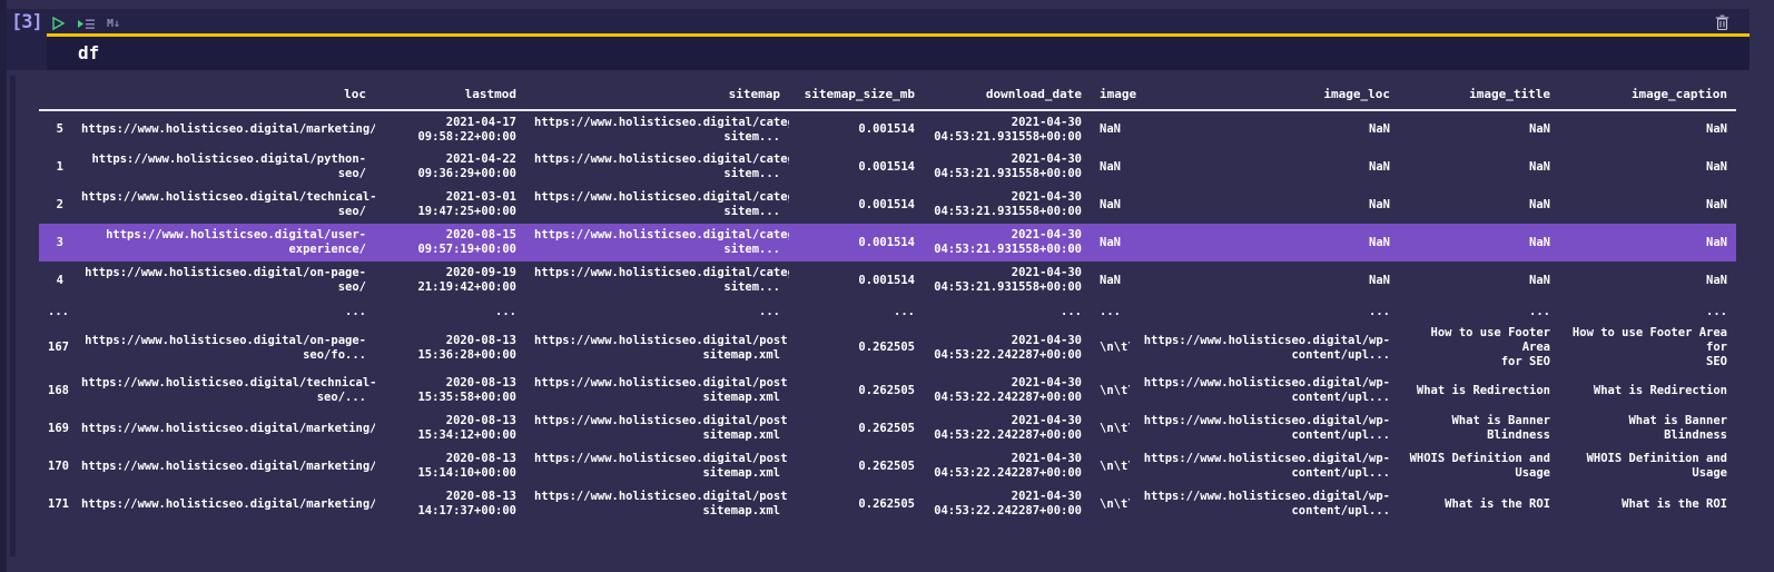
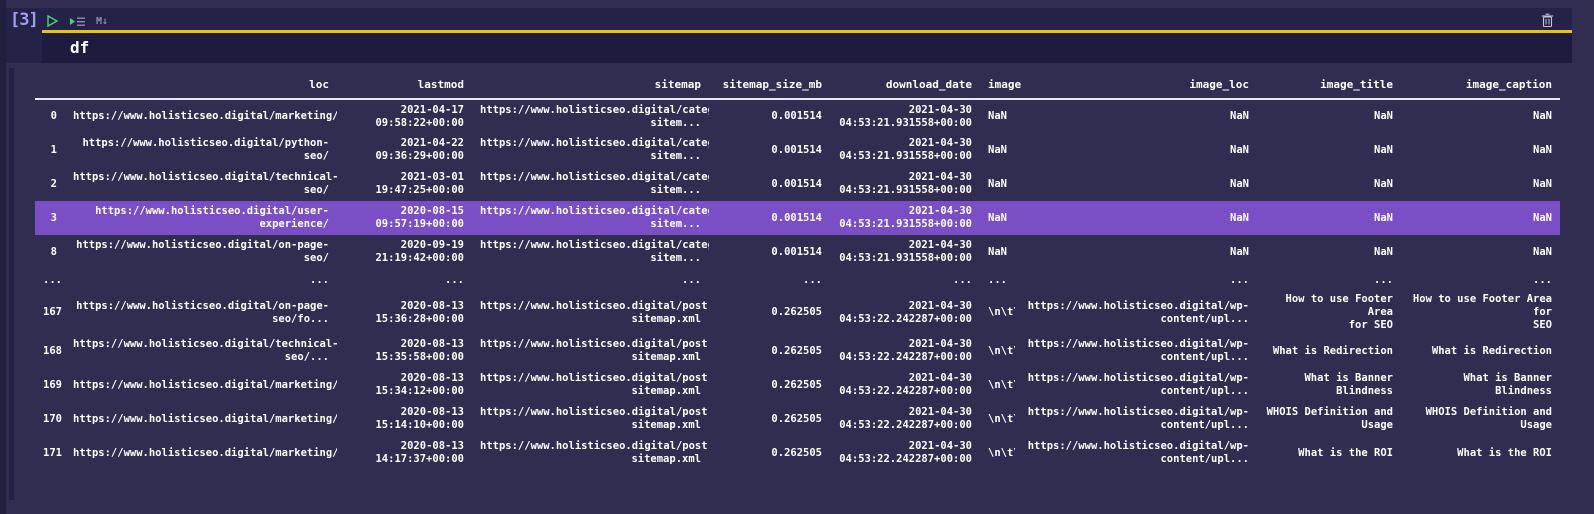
  [3]
  M↓
  df
  	loc	lastmod	sitemap	sitemap_size_mb	download_date	image	image_loc	image_title	image_caption
- 5	https://www.holisticseo.digital/marketing/	2021-04-17 09:58:22+00:00	https://www.holisticseo.digital/cate sitem...	0.001514	2021-04-30 04:53:21.931558+00:00	NaN	NaN	NaN	NaN
+ 0	https://www.holisticseo.digital/marketing/	2021-04-17 09:58:22+00:00	https://www.holisticseo.digital/cate sitem...	0.001514	2021-04-30 04:53:21.931558+00:00	NaN	NaN	NaN	NaN
  1	https://www.holisticseo.digital/python-seo/	2021-04-22 09:36:29+00:00	https://www.holisticseo.digital/cate sitem...	0.001514	2021-04-30 04:53:21.931558+00:00	NaN	NaN	NaN	NaN
  2	https://www.holisticseo.digital/technical-seo/	2021-03-01 19:47:25+00:00	https://www.holisticseo.digital/cate sitem...	0.001514	2021-04-30 04:53:21.931558+00:00	NaN	NaN	NaN	NaN
  3	https://www.holisticseo.digital/user-experience/	2020-08-15 09:57:19+00:00	https://www.holisticseo.digital/cate sitem...	0.001514	2021-04-30 04:53:21.931558+00:00	NaN	NaN	NaN	NaN
- 4	https://www.holisticseo.digital/on-page-seo/	2020-09-19 21:19:42+00:00	https://www.holisticseo.digital/cate sitem...	0.001514	2021-04-30 04:53:21.931558+00:00	NaN	NaN	NaN	NaN
+ 8	https://www.holisticseo.digital/on-page-seo/	2020-09-19 21:19:42+00:00	https://www.holisticseo.digital/cate sitem...	0.001514	2021-04-30 04:53:21.931558+00:00	NaN	NaN	NaN	NaN
  ...	...	...	...	...	...	...	...	...	...
  167	https://www.holisticseo.digital/on-page-seo/fo...	2020-08-13 15:36:28+00:00	https://www.holisticseo.digital/post sitemap.xml	0.262505	2021-04-30 04:53:22.242287+00:00	\n\t	https://www.holisticseo.digital/wp- content/upl...	How to use Footer Area for SEO	How to use Footer Area for SEO
  168	https://www.holisticseo.digital/technical-seo/...	2020-08-13 15:35:58+00:00	https://www.holisticseo.digital/post sitemap.xml	0.262505	2021-04-30 04:53:22.242287+00:00	\n\t	https://www.holisticseo.digital/wp- content/upl...	What is Redirection	What is Redirection
  169	https://www.holisticseo.digital/marketing/	2020-08-13 15:34:12+00:00	https://www.holisticseo.digital/post sitemap.xml	0.262505	2021-04-30 04:53:22.242287+00:00	\n\t	https://www.holisticseo.digital/wp- content/upl...	What is Banner Blindness	What is Banner Blindness
  170	https://www.holisticseo.digital/marketing/	2020-08-13 15:14:10+00:00	https://www.holisticseo.digital/post sitemap.xml	0.262505	2021-04-30 04:53:22.242287+00:00	\n\t	https://www.holisticseo.digital/wp- content/upl...	WHOIS Definition and Usage	WHOIS Definition and Usage
  171	https://www.holisticseo.digital/marketing/	2020-08-13 14:17:37+00:00	https://www.holisticseo.digital/post sitemap.xml	0.262505	2021-04-30 04:53:22.242287+00:00	\n\t	https://www.holisticseo.digital/wp- content/upl...	What is the ROI	What is the ROI
